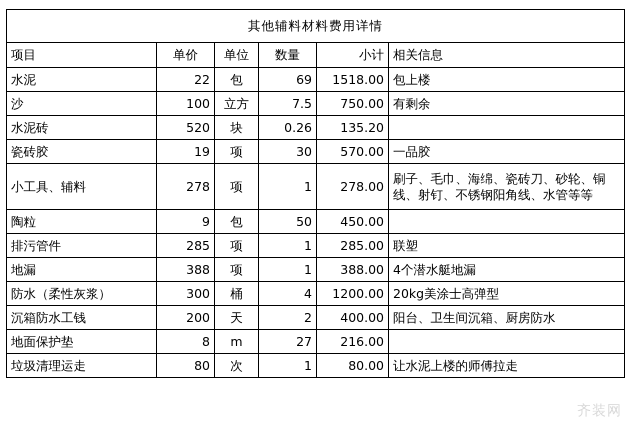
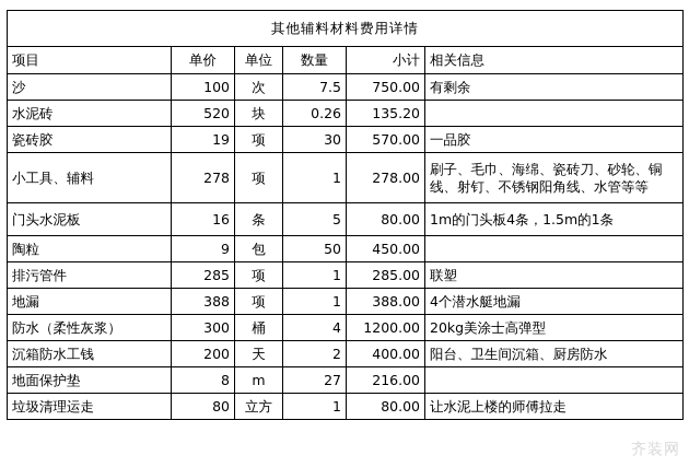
  其他辅料材料费用详情
  项目	单价	单位	数量	小计	相关信息
- 水泥	22	包	69	1518.00	包上楼
- 沙	100	立方	7.5	750.00	有剩余
+ 沙	100	次	7.5	750.00	有剩余
  水泥砖	520	块	0.26	135.20
  瓷砖胶	19	项	30	570.00	一品胶
  小工具、辅料	278	项	1	278.00	刷子、毛巾、海绵、瓷砖刀、砂轮、铜线、射钉、不锈钢阳角线、水管等等
+ 门头水泥板	16	条	5	80.00	1m的门头板4条，1.5m的1条
  陶粒	9	包	50	450.00
  排污管件	285	项	1	285.00	联塑
  地漏	388	项	1	388.00	4个潜水艇地漏
  防水（柔性灰浆）	300	桶	4	1200.00	20kg美涂士高弹型
  沉箱防水工钱	200	天	2	400.00	阳台、卫生间沉箱、厨房防水
  地面保护垫	8	m	27	216.00
- 垃圾清理运走	80	次	1	80.00	让水泥上楼的师傅拉走
+ 垃圾清理运走	80	立方	1	80.00	让水泥上楼的师傅拉走
  齐装网
